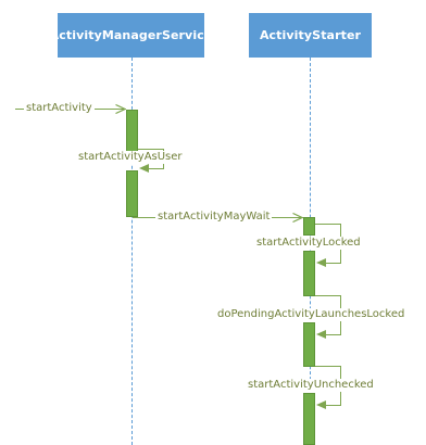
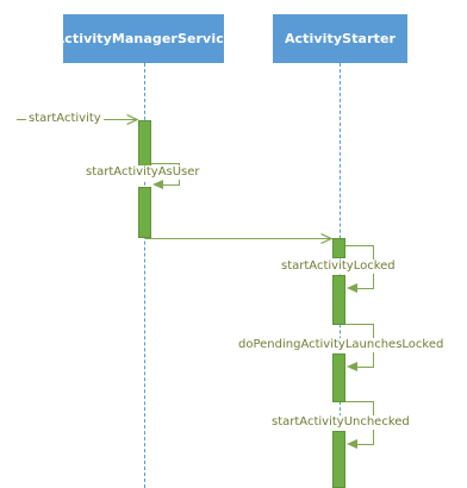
  ActivityManagerService
  ActivityStarter
  startActivity
  startActivityAsUser
- startActivityMayWait
  startActivityLocked
  doPendingActivityLaunchesLocked
  startActivityUnchecked
